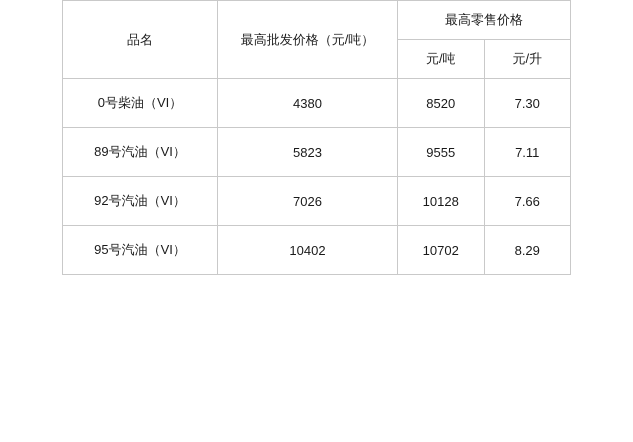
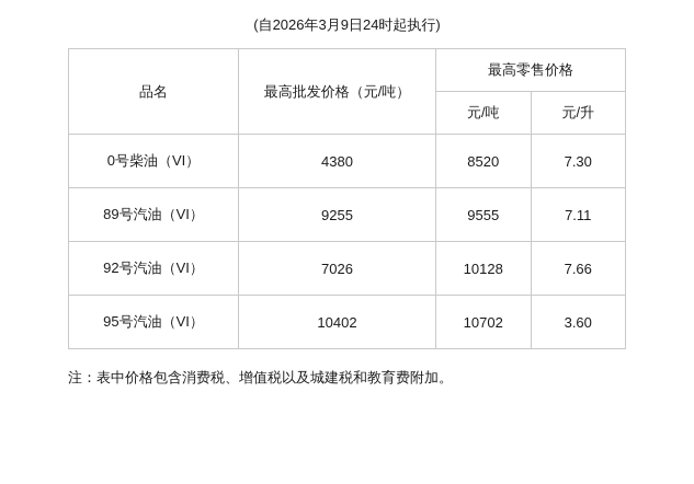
+ (自2026年3月9日24时起执行)
  品名	最高批发价格（元/吨）	最高零售价格
  元/吨	元/升
  0号柴油（VI）	4380	8520	7.30
- 89号汽油（VI）	5823	9555	7.11
+ 89号汽油（VI）	9255	9555	7.11
  92号汽油（VI）	7026	10128	7.66
- 95号汽油（VI）	10402	10702	8.29
+ 95号汽油（VI）	10402	10702	3.60
+ 注：表中价格包含消费税、增值税以及城建税和教育费附加。
